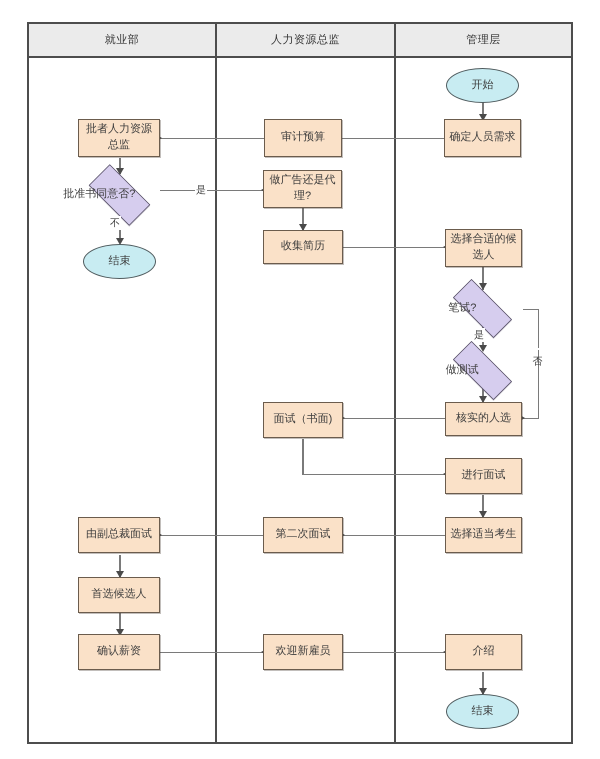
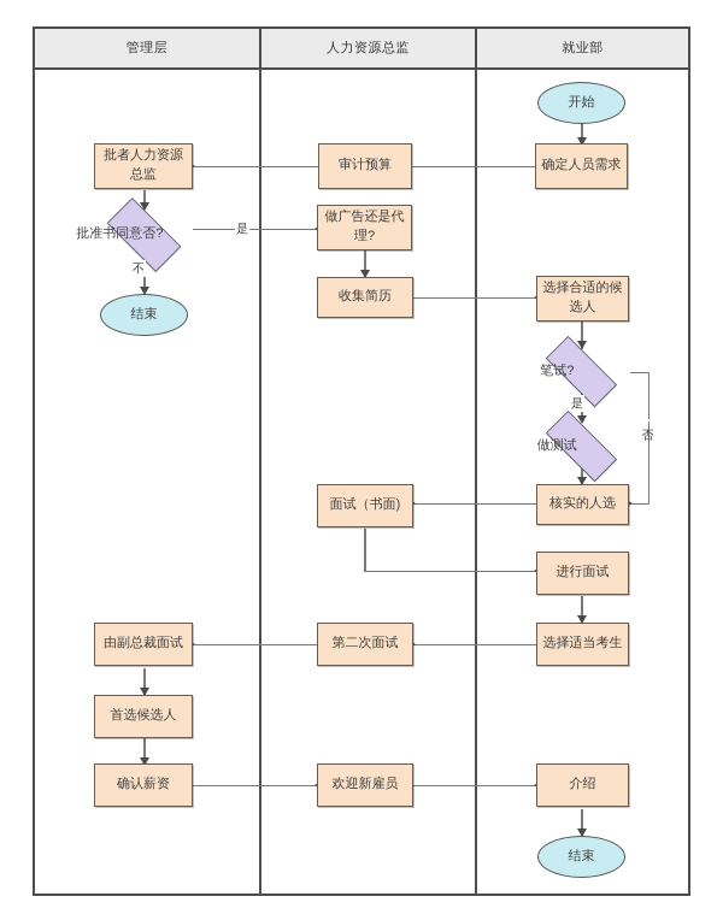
- 就业部
+ 管理层
  人力资源总监
- 管理层
+ 就业部
  不
  是
  是
  开始
  确定人员需求
  审计预算
  批者人力资源总监
  批准书同意否?
  结束
  做广告还是代理?
  收集简历
  选择合适的候选人
  笔试?
  做测试
  核实的人选
  面试（书面)
  进行面试
  选择适当考生
  第二次面试
  由副总裁面试
  首选候选人
  确认薪资
  欢迎新雇员
  介绍
  结束
